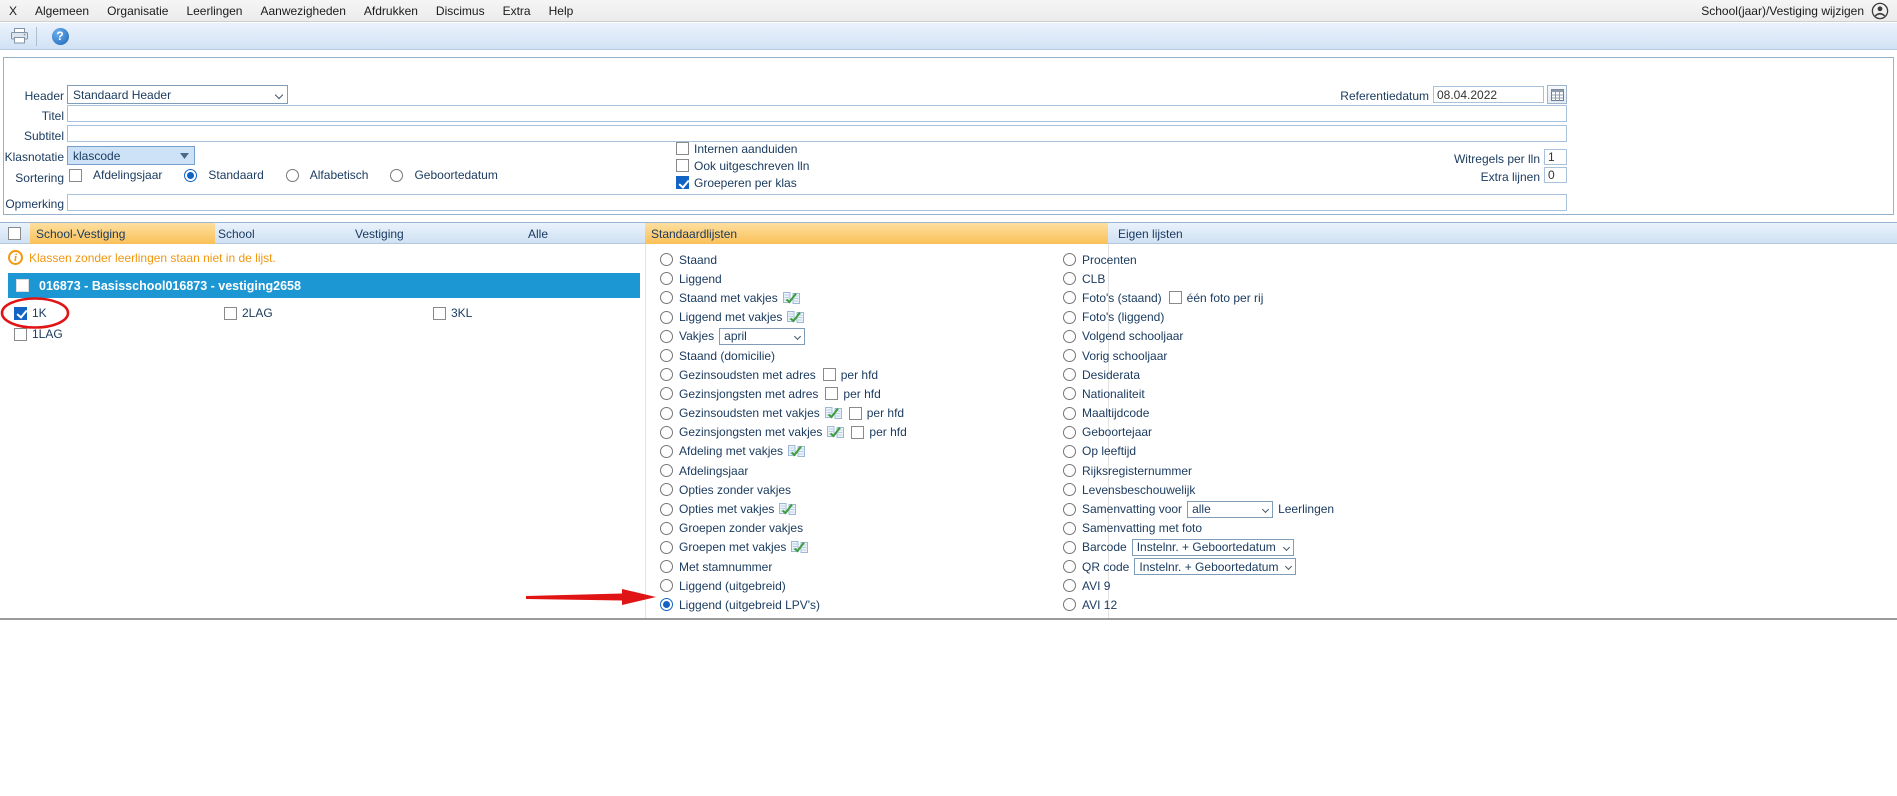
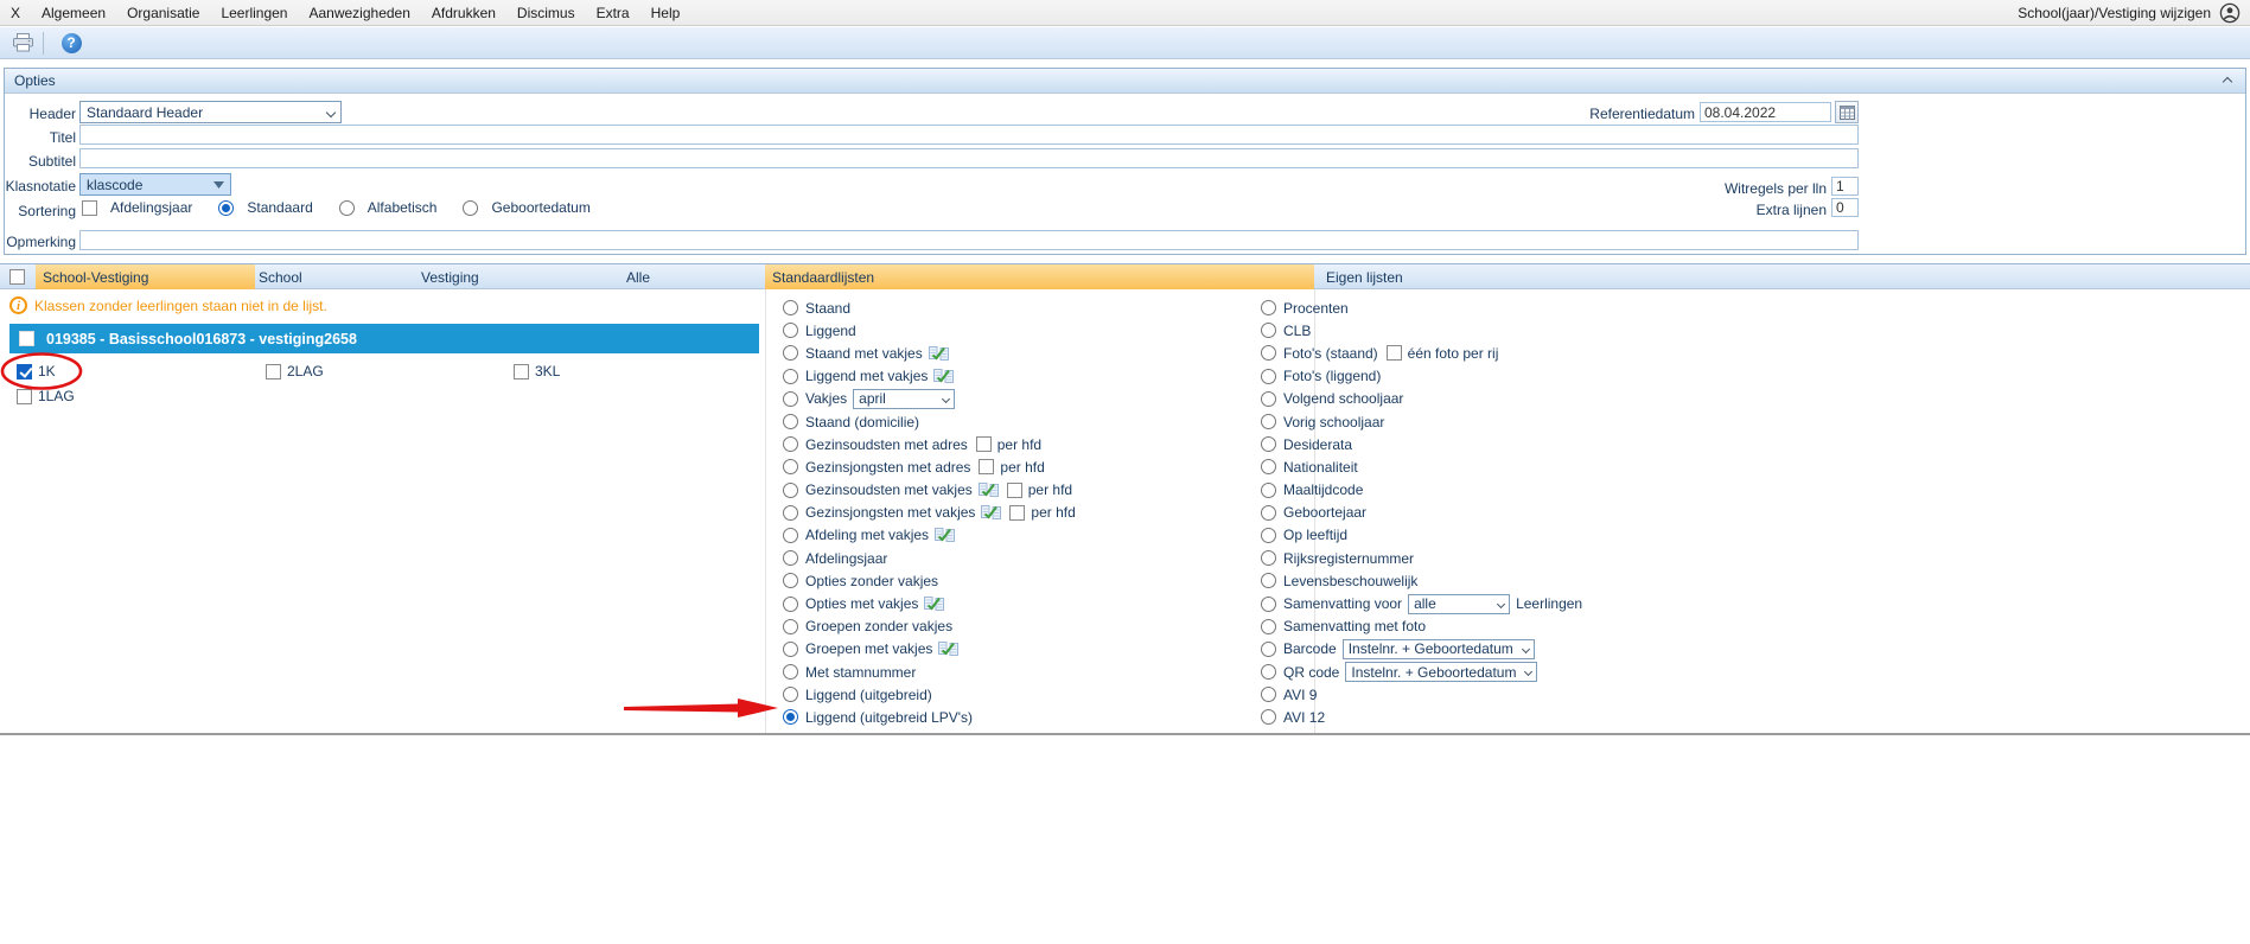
  X
  Algemeen
  Organisatie
  Leerlingen
  Aanwezigheden
  Afdrukken
  Discimus
  Extra
  Help
  School(jaar)/Vestiging wijzigen
  ?
+ Opties
  Header
  Standaard Header
  Referentiedatum
  08.04.2022
  Titel
  Subtitel
  Klasnotatie
  klascode
- Internen aanduiden
- Ook uitgeschreven lln
- Groeperen per klas
  Witregels per lln
  1
  Extra lijnen
  0
  Sortering
  Afdelingsjaar
  Standaard
  Alfabetisch
  Geboortedatum
  Opmerking
  School-Vestiging
  School
  Vestiging
  Alle
  Standaardlijsten
  Eigen lijsten
  i
  Klassen zonder leerlingen staan niet in de lijst.
- 016873 - Basisschool016873 - vestiging2658
+ 019385 - Basisschool016873 - vestiging2658
  1K
  2LAG
  3KL
  1LAG
  Staand
  Liggend
  Staand met vakjes
  Liggend met vakjes
  Vakjes
  april
  Staand (domicilie)
  Gezinsoudsten met adres
  per hfd
  Gezinsjongsten met adres
  per hfd
  Gezinsoudsten met vakjes
  per hfd
  Gezinsjongsten met vakjes
  per hfd
  Afdeling met vakjes
  Afdelingsjaar
  Opties zonder vakjes
  Opties met vakjes
  Groepen zonder vakjes
  Groepen met vakjes
  Met stamnummer
  Liggend (uitgebreid)
  Liggend (uitgebreid LPV's)
  Procenten
  CLB
  Foto's (staand)
  één foto per rij
  Foto's (liggend)
  Volgend schooljaar
  Vorig schooljaar
  Desiderata
  Nationaliteit
  Maaltijdcode
  Geboortejaar
  Op leeftijd
  Rijksregisternummer
  Levensbeschouwelijk
  Samenvatting voor
  alle
  Leerlingen
  Samenvatting met foto
  Barcode
  Instelnr. + Geboortedatum
  QR code
  Instelnr. + Geboortedatum
  AVI 9
  AVI 12
